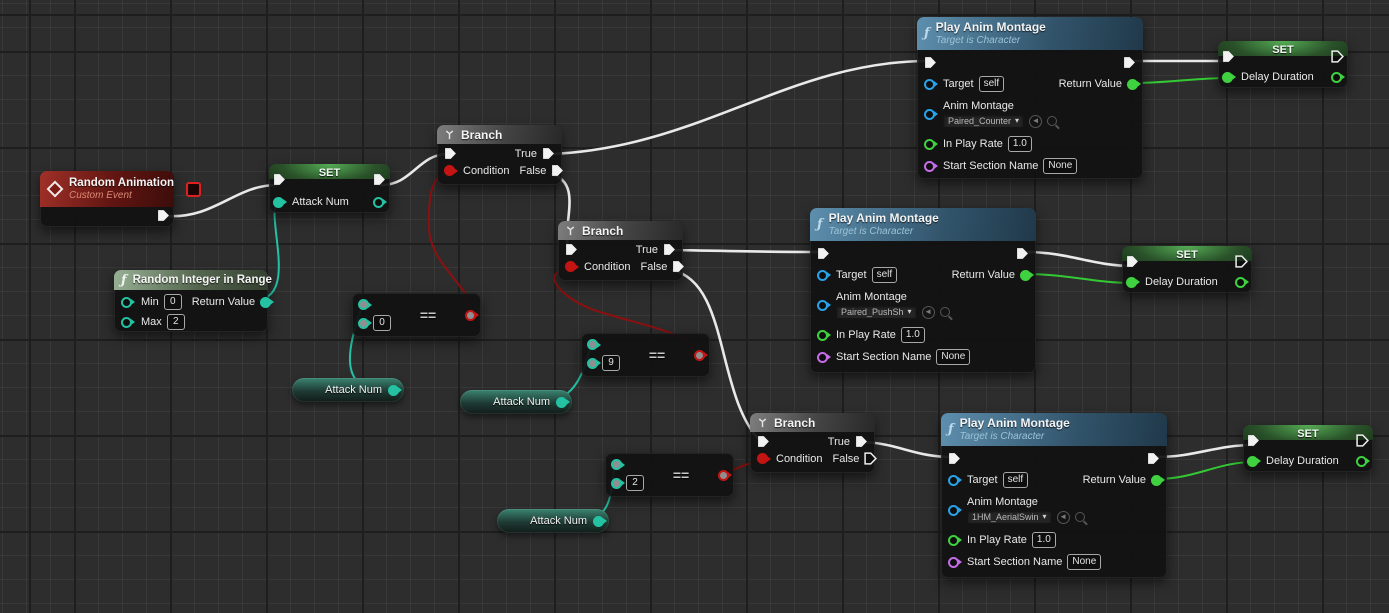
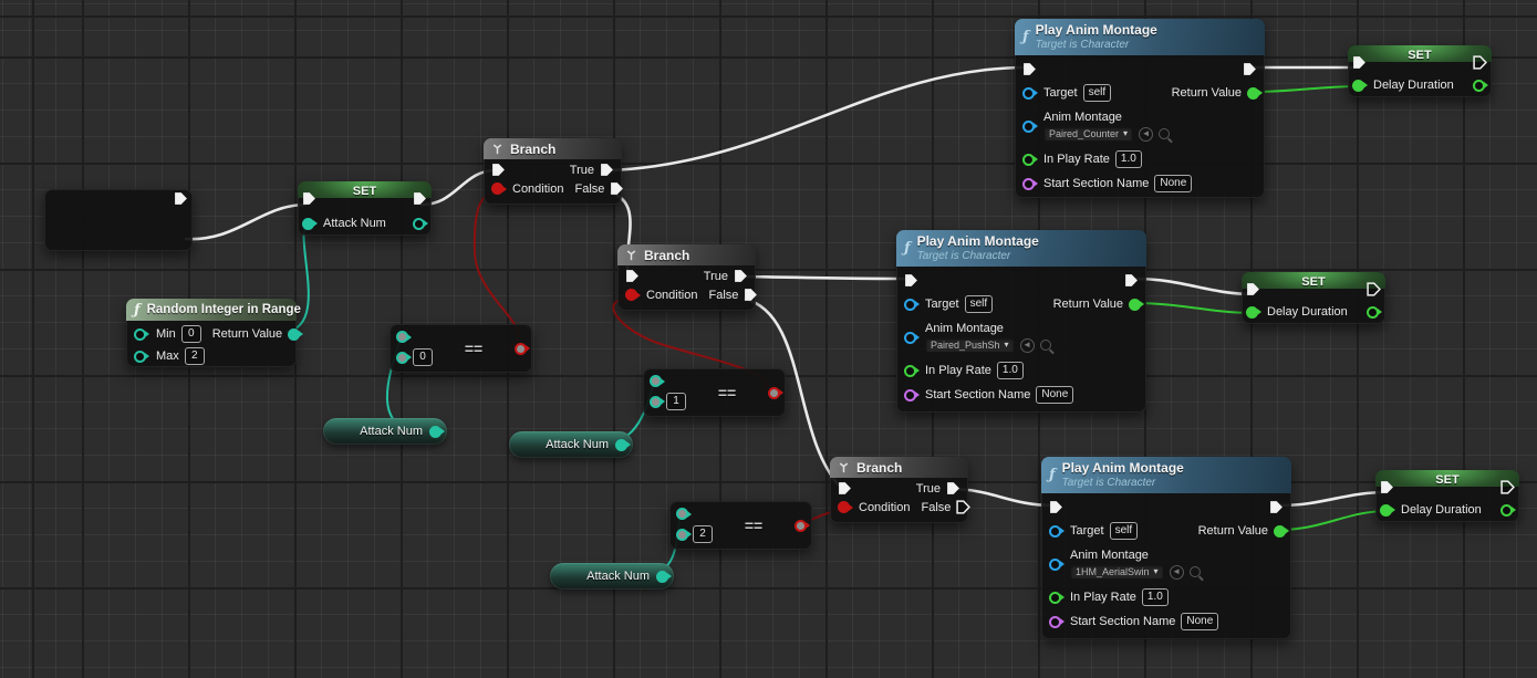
- Random Animation
- Custom Event
  ƒ
  Random Integer in Range
  Min
  0
  Return Value
  Max
  2
  SET
  Attack Num
  Branch
  True
  Condition
  False
  Branch
  True
  Condition
  False
  Branch
  True
  Condition
  False
  0
  ==
- 9
+ 1
  ==
  2
  ==
  Attack Num
  Attack Num
  Attack Num
  ƒ
  Play Anim Montage
  Target is Character
  Target
  self
  Return Value
  Anim Montage
  Paired_Counter
  ▾
  ◄
  In Play Rate
  1.0
  Start Section Name
  None
  ƒ
  Play Anim Montage
  Target is Character
  Target
  self
  Return Value
  Anim Montage
  Paired_PushSh
  ▾
  ◄
  In Play Rate
  1.0
  Start Section Name
  None
  ƒ
  Play Anim Montage
  Target is Character
  Target
  self
  Return Value
  Anim Montage
  1HM_AerialSwin
  ▾
  ◄
  In Play Rate
  1.0
  Start Section Name
  None
  SET
  Delay Duration
  SET
  Delay Duration
  SET
  Delay Duration
